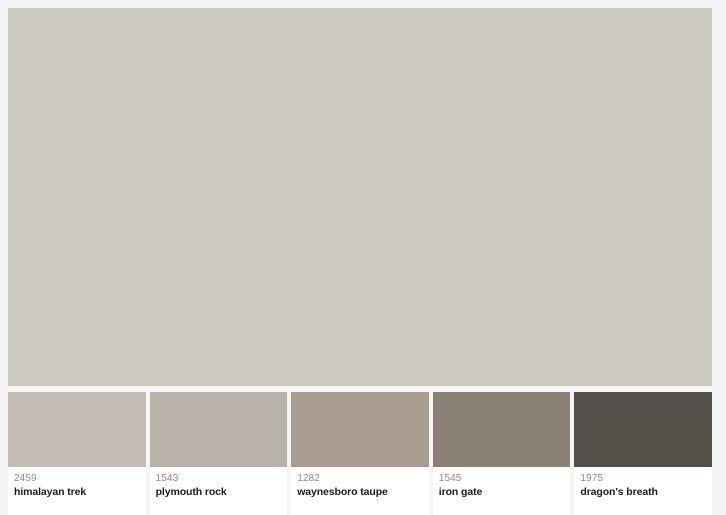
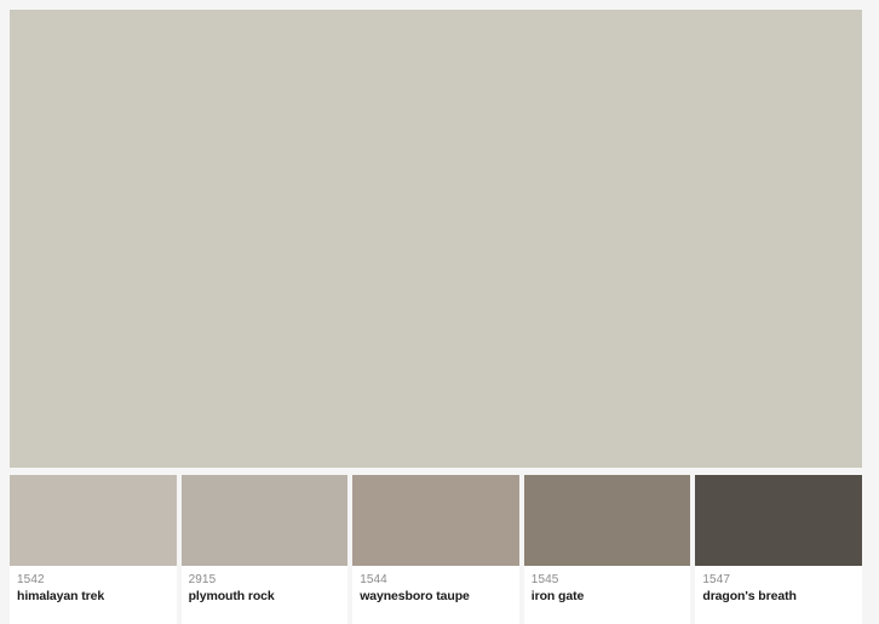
- 2459
+ 1542
  himalayan trek
- 1543
+ 2915
  plymouth rock
- 1282
+ 1544
  waynesboro taupe
  1545
  iron gate
- 1975
+ 1547
  dragon's breath
